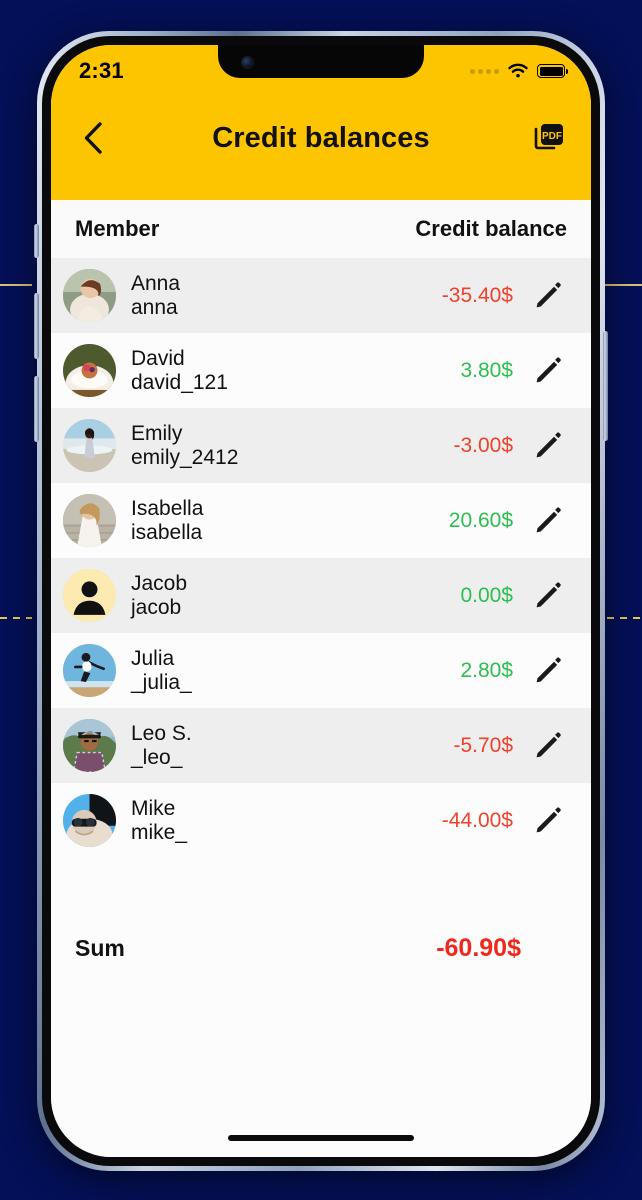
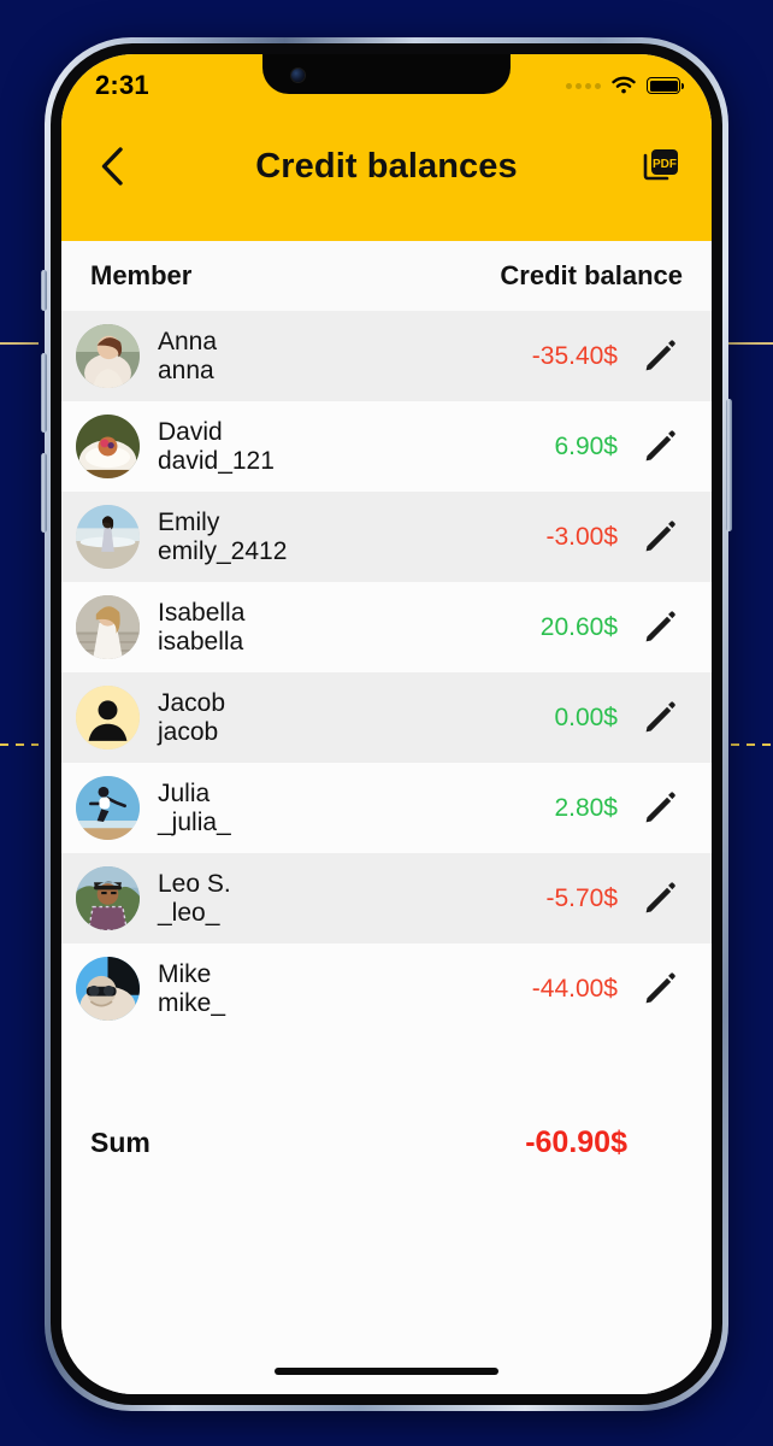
  2:31
  Credit balances
  PDF
  Member
  Credit balance
  Anna
  anna
  -35.40$
  David
  david_121
- 3.80$
+ 6.90$
  Emily
  emily_2412
  -3.00$
  Isabella
  isabella
  20.60$
  Jacob
  jacob
  0.00$
  Julia
  _julia_
  2.80$
  Leo S.
  _leo_
  -5.70$
  Mike
  mike_
  -44.00$
  Sum
  -60.90$
